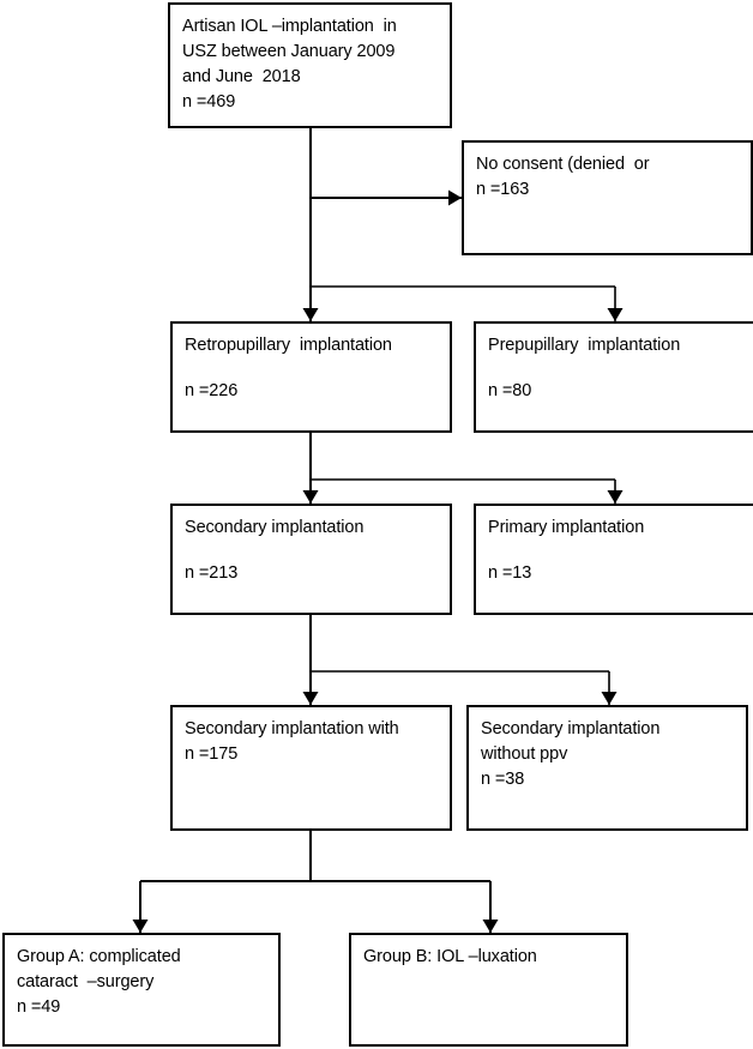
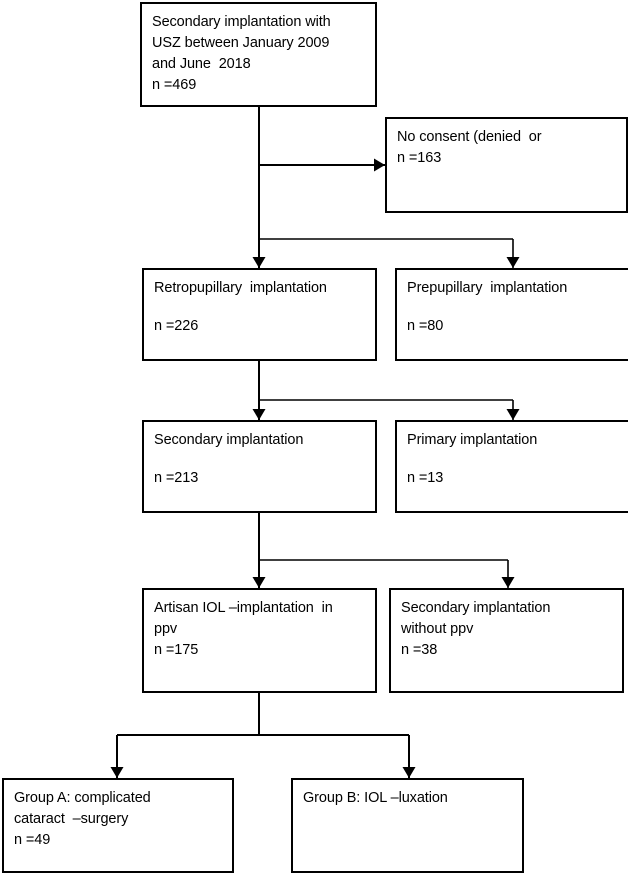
- Artisan IOL –implantation in
+ Secondary implantation with
  USZ between January 2009
  and June 2018
  n =469
  No consent (denied or
  n =163
  Retropupillary implantation
  n =226
  Prepupillary implantation
  n =80
  Secondary implantation
  n =213
  Primary implantation
  n =13
- Secondary implantation with
+ Artisan IOL –implantation in
+ ppv
  n =175
  Secondary implantation
  without ppv
  n =38
  Group A: complicated
  cataract –surgery
  n =49
  Group B: IOL –luxation
